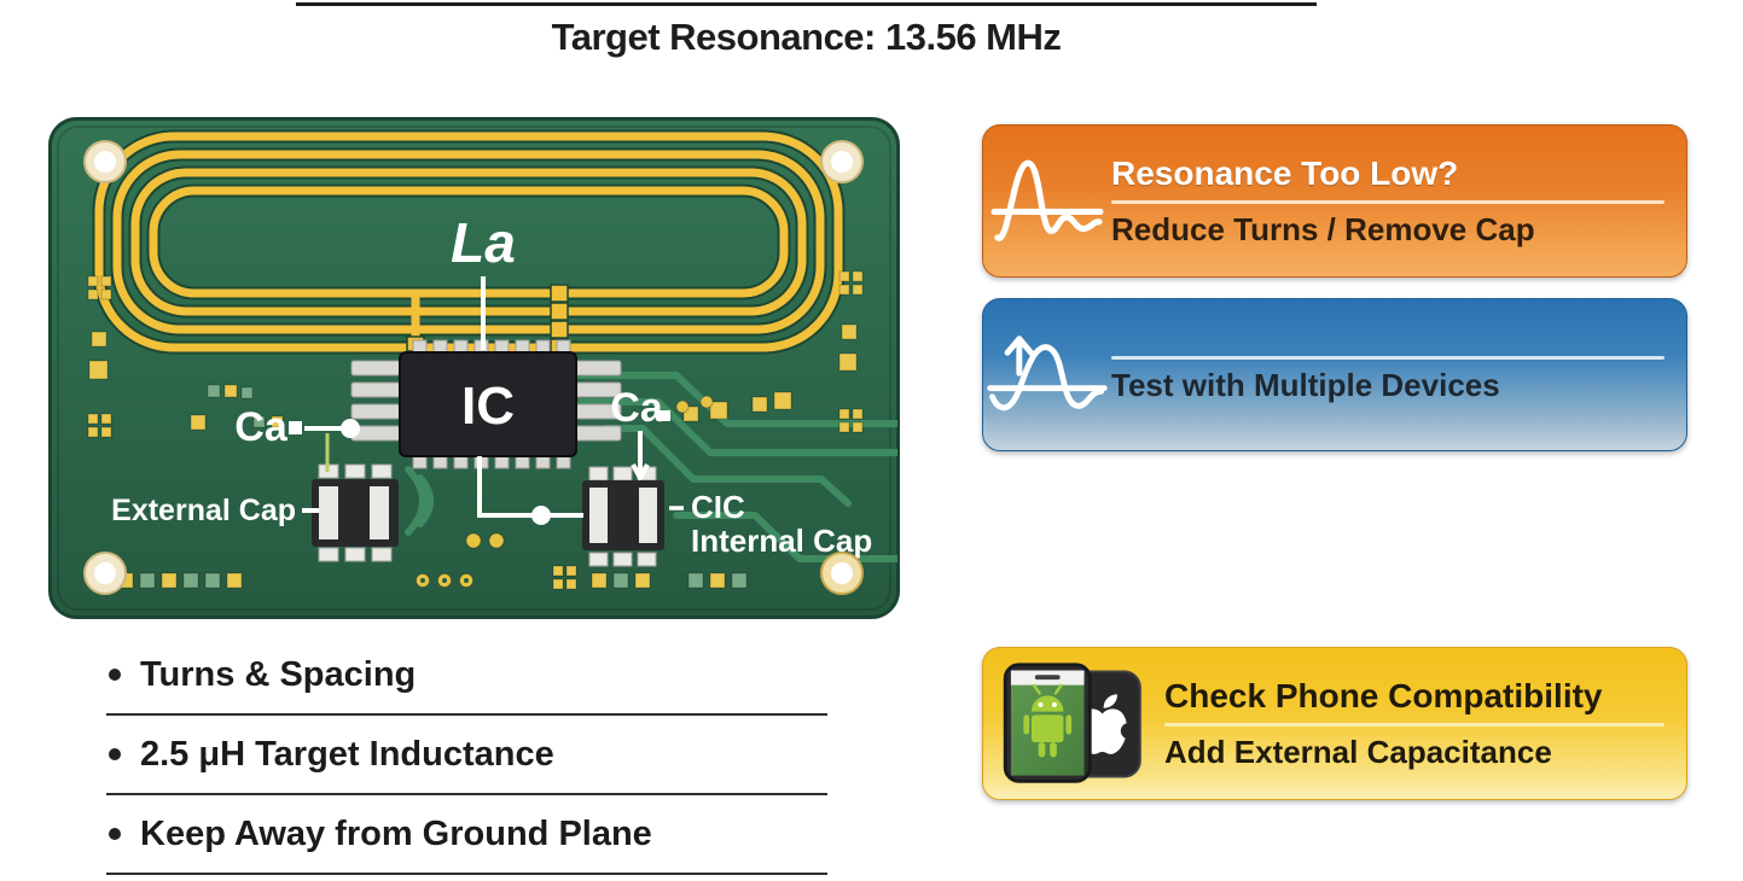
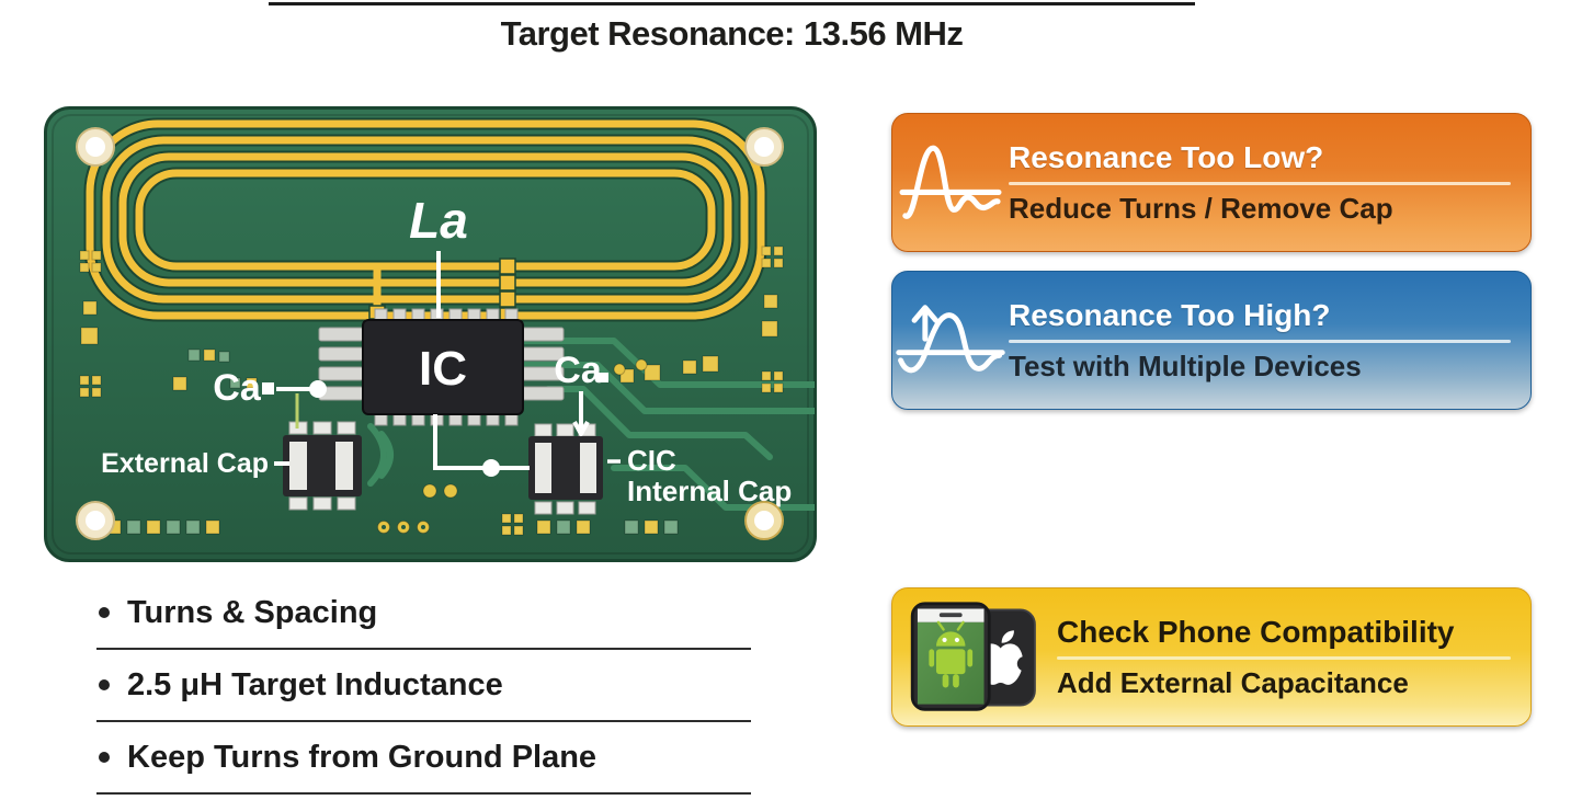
  Target Resonance: 13.56 MHz
  IC
  La
  Ca
  External Cap
  Ca
  CIC
  Internal Cap
  Turns & Spacing
  2.5 μH Target Inductance
- Keep Away from Ground Plane
+ Keep Turns from Ground Plane
  Resonance Too Low?
  Reduce Turns / Remove Cap
+ Resonance Too High?
  Test with Multiple Devices
  Check Phone Compatibility
  Add External Capacitance
